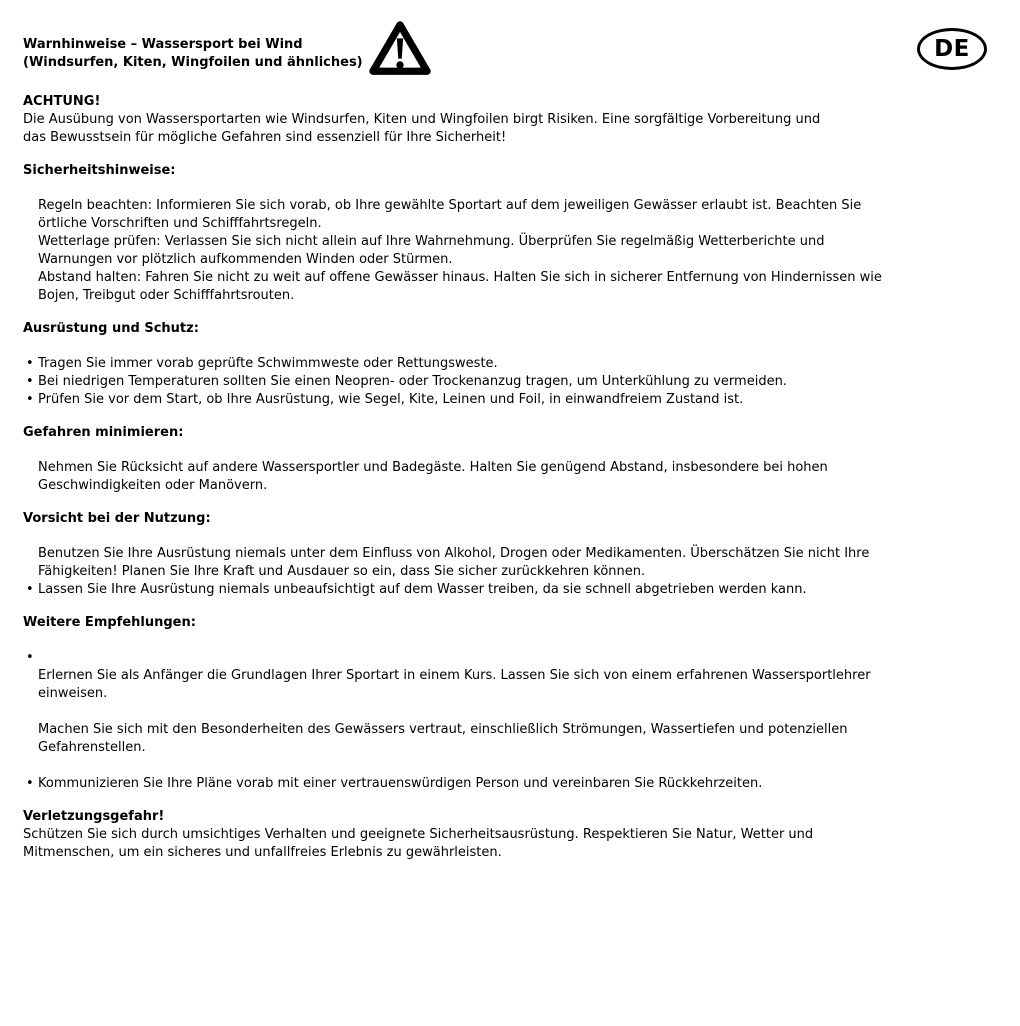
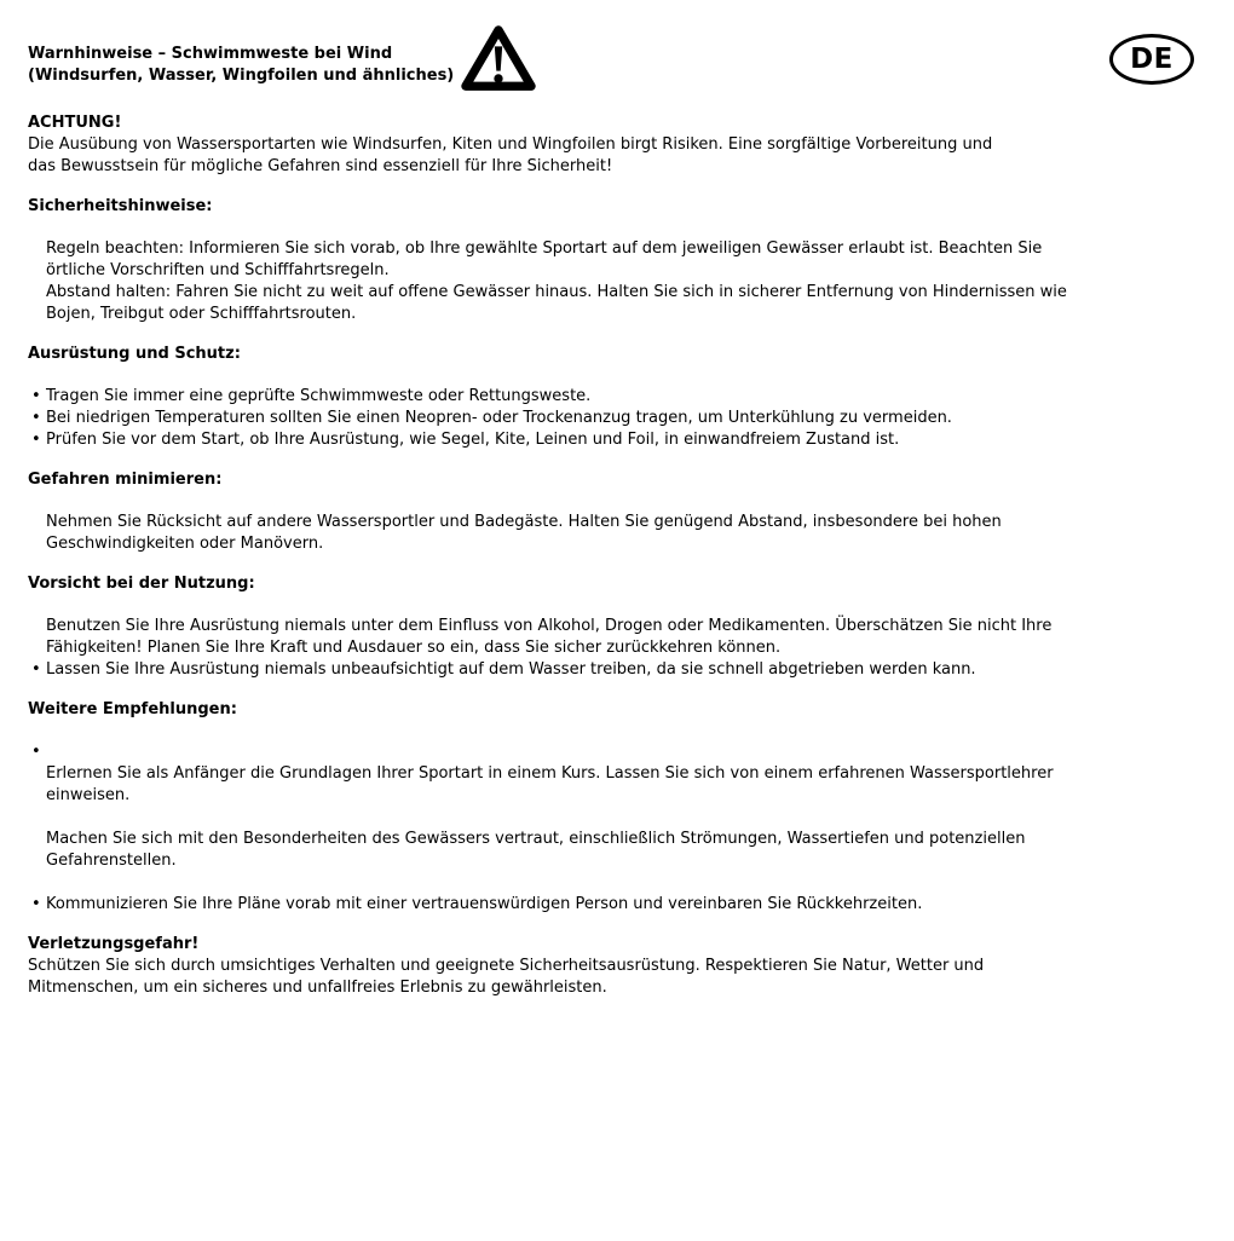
- Warnhinweise – Wassersport bei Wind
+ Warnhinweise – Schwimmweste bei Wind
- (Windsurfen, Kiten, Wingfoilen und ähnliches)
+ (Windsurfen, Wasser, Wingfoilen und ähnliches)
  DE
  ACHTUNG!
  Die Ausübung von Wassersportarten wie Windsurfen, Kiten und Wingfoilen birgt Risiken. Eine sorgfältige Vorbereitung und
  das Bewusstsein für mögliche Gefahren sind essenziell für Ihre Sicherheit!
  Sicherheitshinweise:
  Regeln beachten: Informieren Sie sich vorab, ob Ihre gewählte Sportart auf dem jeweiligen Gewässer erlaubt ist. Beachten Sie
  örtliche Vorschriften und Schifffahrtsregeln.
- Wetterlage prüfen: Verlassen Sie sich nicht allein auf Ihre Wahrnehmung. Überprüfen Sie regelmäßig Wetterberichte und
- Warnungen vor plötzlich aufkommenden Winden oder Stürmen.
  Abstand halten: Fahren Sie nicht zu weit auf offene Gewässer hinaus. Halten Sie sich in sicherer Entfernung von Hindernissen wie
  Bojen, Treibgut oder Schifffahrtsrouten.
  Ausrüstung und Schutz:
- Tragen Sie immer vorab geprüfte Schwimmweste oder Rettungsweste.
+ Tragen Sie immer eine geprüfte Schwimmweste oder Rettungsweste.
  Bei niedrigen Temperaturen sollten Sie einen Neopren- oder Trockenanzug tragen, um Unterkühlung zu vermeiden.
  Prüfen Sie vor dem Start, ob Ihre Ausrüstung, wie Segel, Kite, Leinen und Foil, in einwandfreiem Zustand ist.
  Gefahren minimieren:
  Nehmen Sie Rücksicht auf andere Wassersportler und Badegäste. Halten Sie genügend Abstand, insbesondere bei hohen
  Geschwindigkeiten oder Manövern.
  Vorsicht bei der Nutzung:
  Benutzen Sie Ihre Ausrüstung niemals unter dem Einfluss von Alkohol, Drogen oder Medikamenten. Überschätzen Sie nicht Ihre
  Fähigkeiten! Planen Sie Ihre Kraft und Ausdauer so ein, dass Sie sicher zurückkehren können.
  Lassen Sie Ihre Ausrüstung niemals unbeaufsichtigt auf dem Wasser treiben, da sie schnell abgetrieben werden kann.
  Weitere Empfehlungen:
  Erlernen Sie als Anfänger die Grundlagen Ihrer Sportart in einem Kurs. Lassen Sie sich von einem erfahrenen Wassersportlehrer
  einweisen.
  Machen Sie sich mit den Besonderheiten des Gewässers vertraut, einschließlich Strömungen, Wassertiefen und potenziellen
  Gefahrenstellen.
  Kommunizieren Sie Ihre Pläne vorab mit einer vertrauenswürdigen Person und vereinbaren Sie Rückkehrzeiten.
  Verletzungsgefahr!
  Schützen Sie sich durch umsichtiges Verhalten und geeignete Sicherheitsausrüstung. Respektieren Sie Natur, Wetter und
  Mitmenschen, um ein sicheres und unfallfreies Erlebnis zu gewährleisten.
